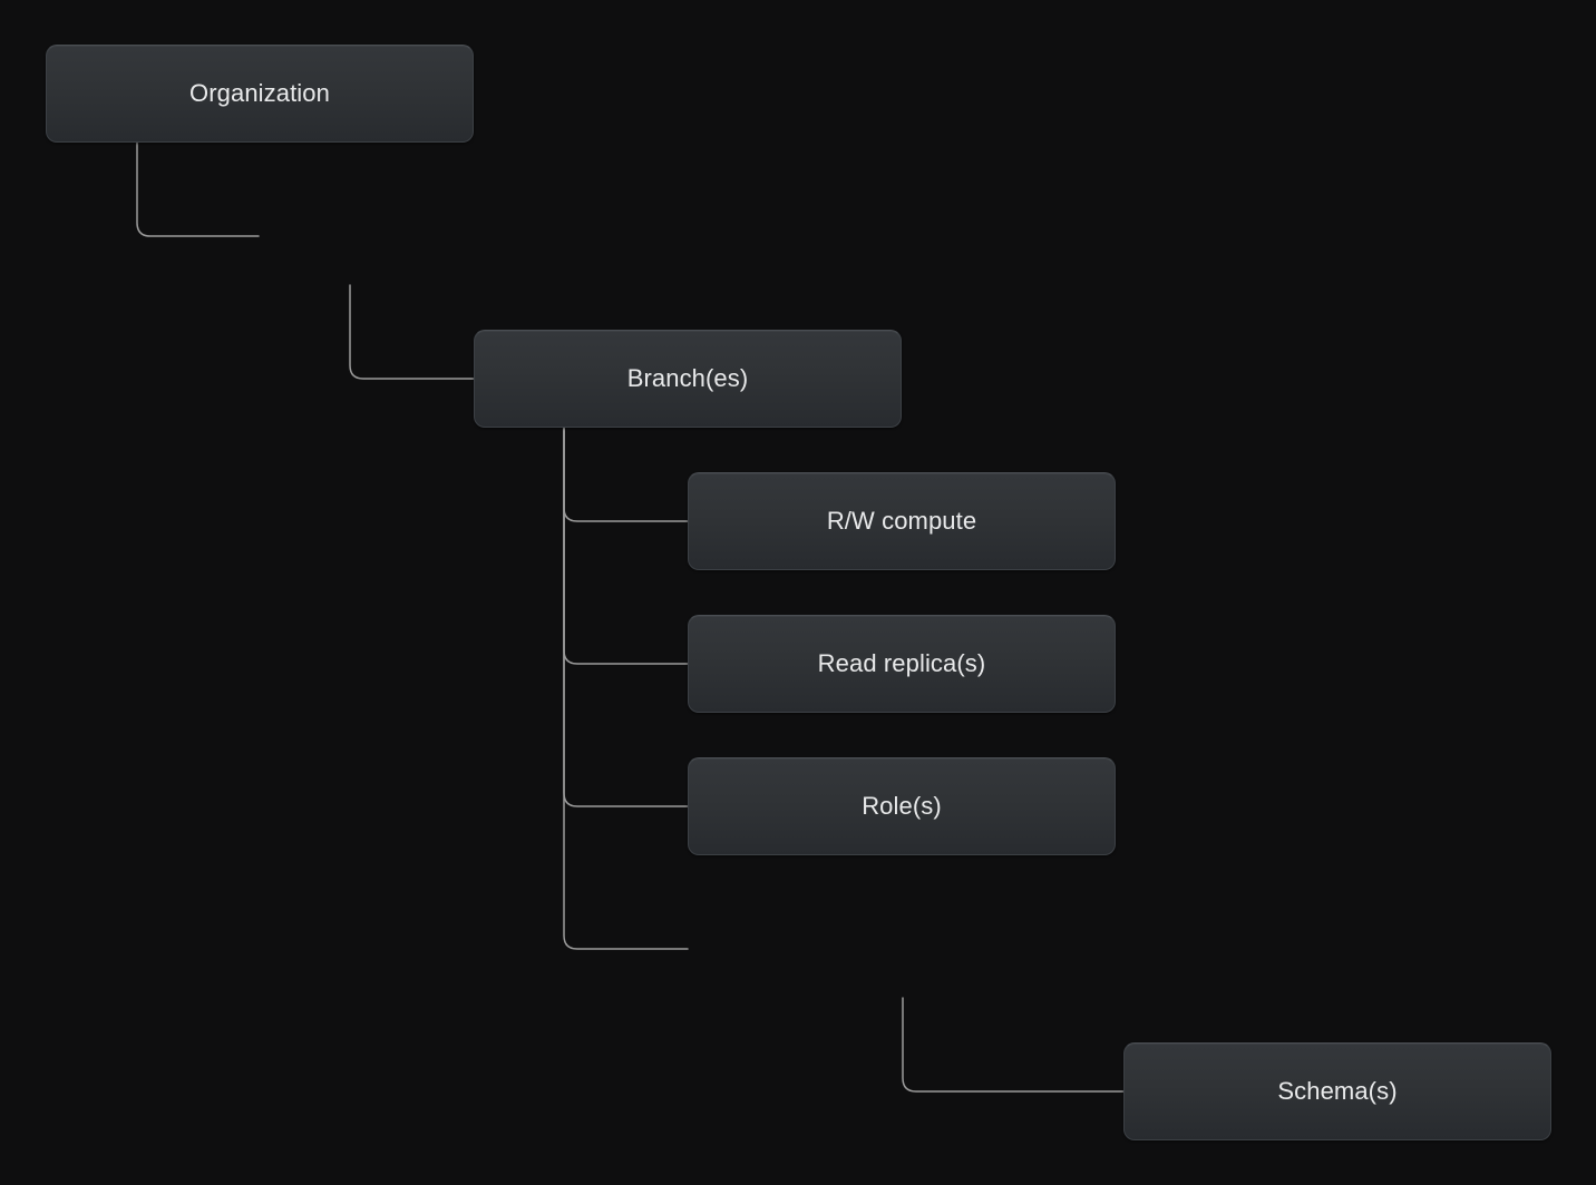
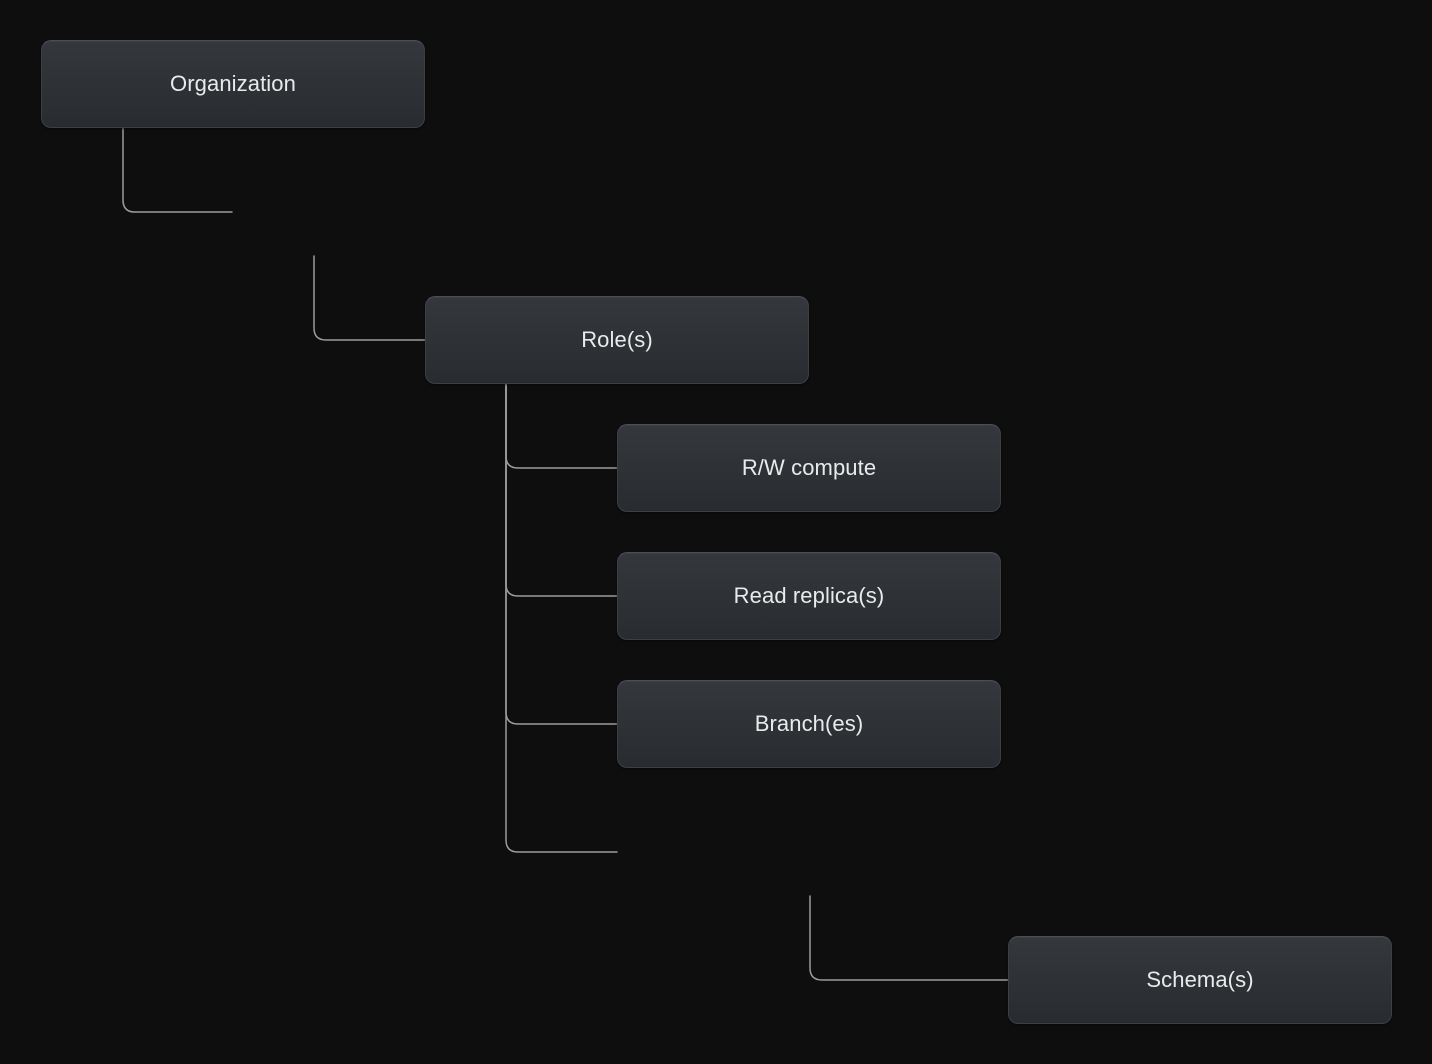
  Organization
- Branch(es)
+ Role(s)
  R/W compute
  Read replica(s)
- Role(s)
+ Branch(es)
  Schema(s)
